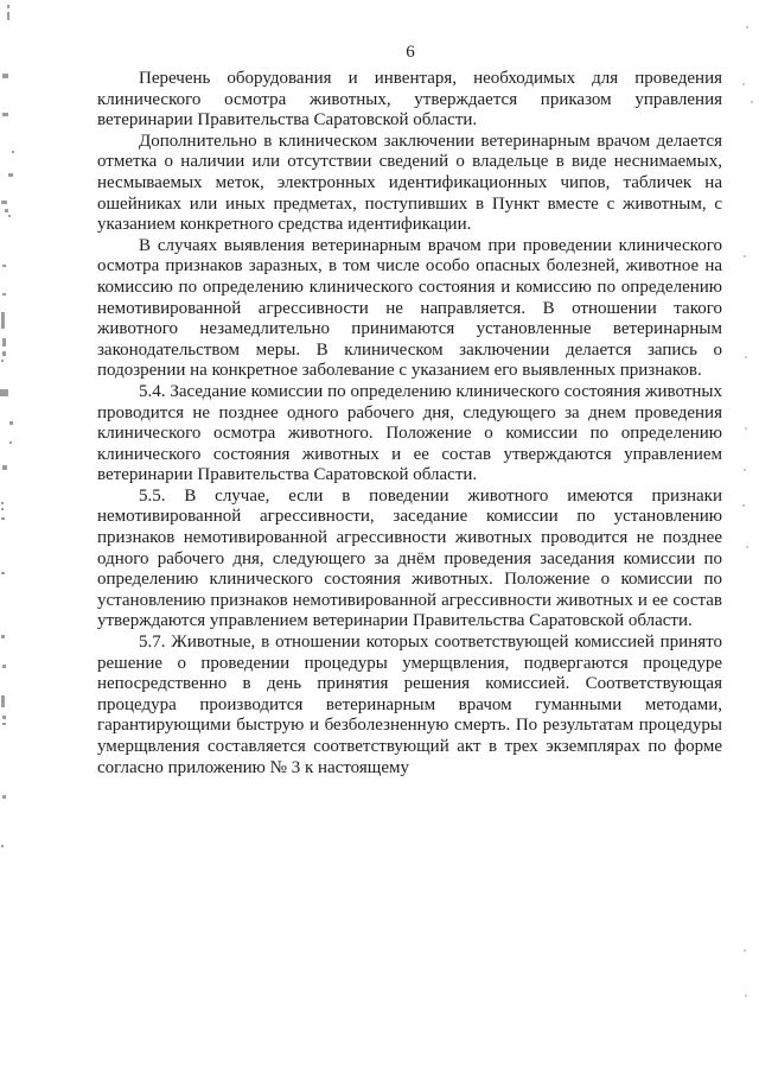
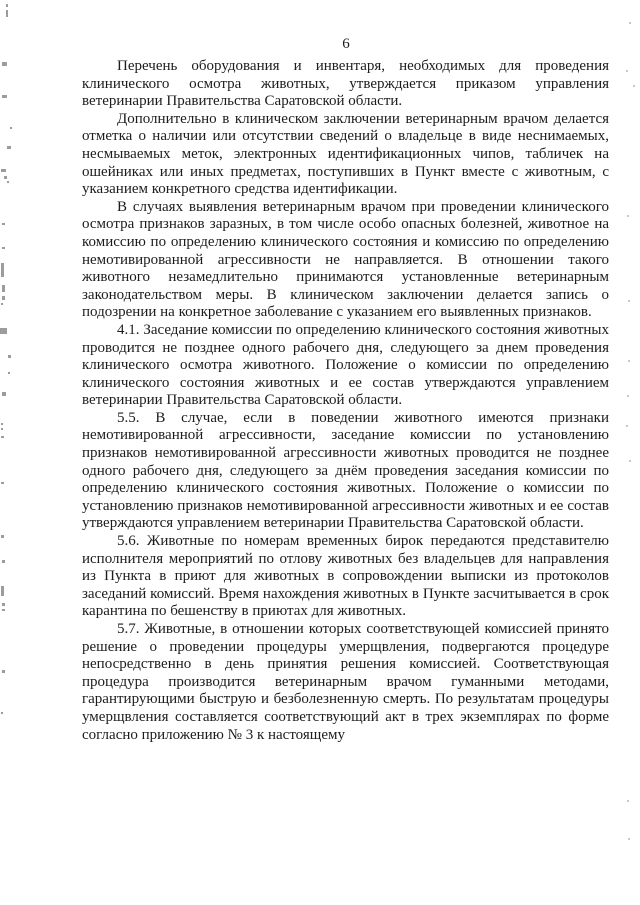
  6
  Перечень оборудования и инвентаря, необходимых для проведения клинического осмотра животных, утверждается приказом управления ветеринарии Правительства Саратовской области.
  Дополнительно в клиническом заключении ветеринарным врачом делается отметка о наличии или отсутствии сведений о владельце в виде неснимаемых, несмываемых меток, электронных идентификационных чипов, табличек на ошейниках или иных предметах, поступивших в Пункт вместе с животным, с указанием конкретного средства идентификации.
  В случаях выявления ветеринарным врачом при проведении клинического осмотра признаков заразных, в том числе особо опасных болезней, животное на комиссию по определению клинического состояния и комиссию по определению немотивированной агрессивности не направляется. В отношении такого животного незамедлительно принимаются установленные ветеринарным законодательством меры. В клиническом заключении делается запись о подозрении на конкретное заболевание с указанием его выявленных признаков.
- 5.4. Заседание комиссии по определению клинического состояния животных проводится не позднее одного рабочего дня, следующего за днем проведения клинического осмотра животного. Положение о комиссии по определению клинического состояния животных и ее состав утверждаются управлением ветеринарии Правительства Саратовской области.
+ 4.1. Заседание комиссии по определению клинического состояния животных проводится не позднее одного рабочего дня, следующего за днем проведения клинического осмотра животного. Положение о комиссии по определению клинического состояния животных и ее состав утверждаются управлением ветеринарии Правительства Саратовской области.
  5.5. В случае, если в поведении животного имеются признаки немотивированной агрессивности, заседание комиссии по установлению признаков немотивированной агрессивности животных проводится не позднее одного рабочего дня, следующего за днём проведения заседания комиссии по определению клинического состояния животных. Положение о комиссии по установлению признаков немотивированной агрессивности животных и ее состав утверждаются управлением ветеринарии Правительства Саратовской области.
+ 5.6. Животные по номерам временных бирок передаются представителю исполнителя мероприятий по отлову животных без владельцев для направления из Пункта в приют для животных в сопровождении выписки из протоколов заседаний комиссий. Время нахождения животных в Пункте засчитывается в срок карантина по бешенству в приютах для животных.
  5.7. Животные, в отношении которых соответствующей комиссией принято решение о проведении процедуры умерщвления, подвергаются процедуре непосредственно в день принятия решения комиссией. Соответствующая процедура производится ветеринарным врачом гуманными методами, гарантирующими быструю и безболезненную смерть. По результатам процедуры умерщвления составляется соответствующий акт в трех экземплярах по форме согласно приложению № 3 к настоящему
